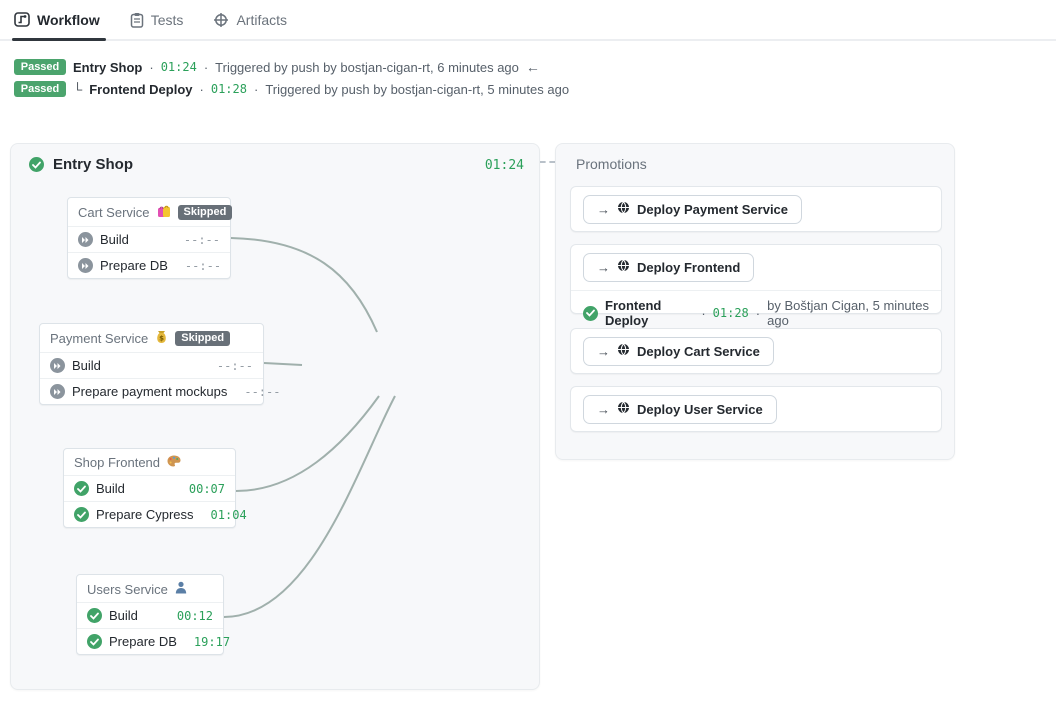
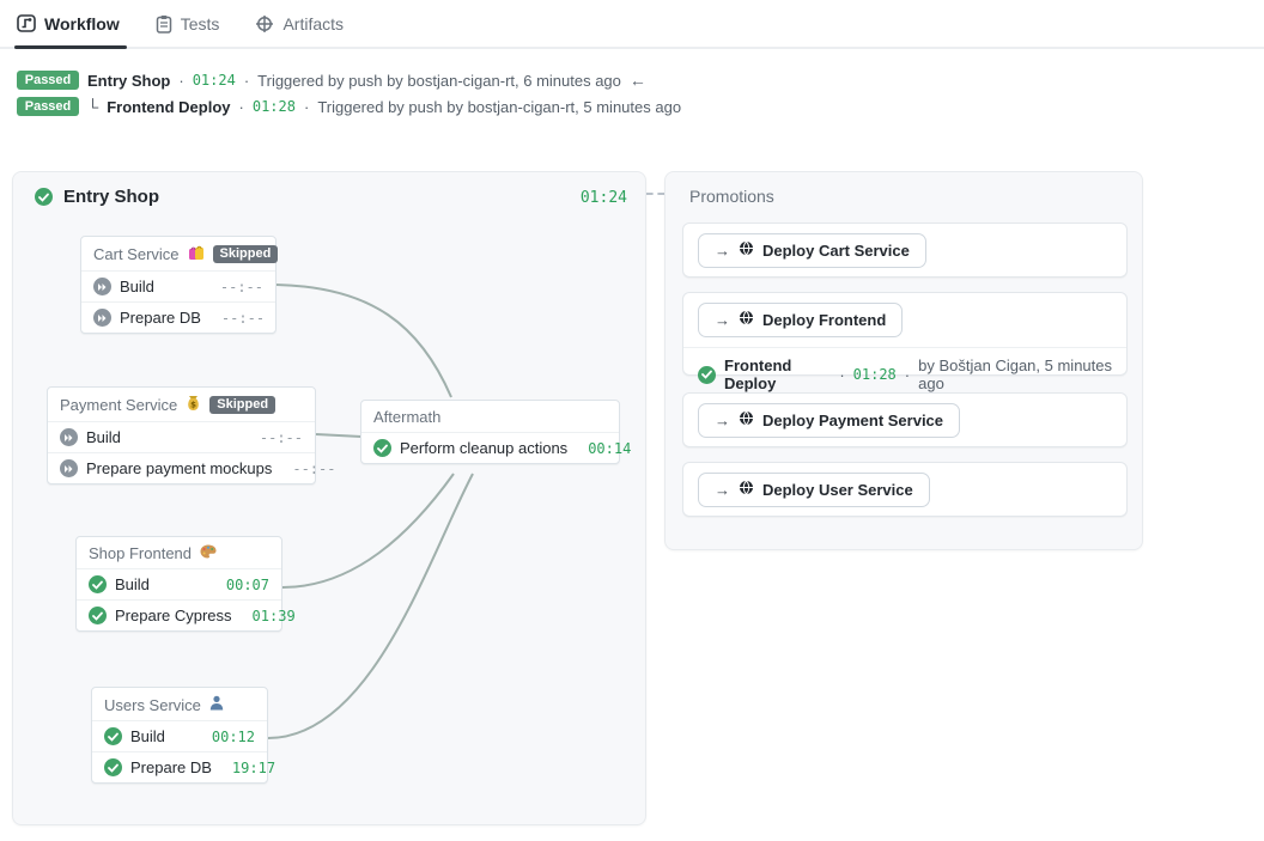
  Workflow
  Tests
  Artifacts
  Passed
  Entry Shop
  ·
  01:24
  ·
  Triggered by push by bostjan-cigan-rt, 6 minutes ago
  ←
  Passed
  └
  Frontend Deploy
  ·
  01:28
  ·
  Triggered by push by bostjan-cigan-rt, 5 minutes ago
  Entry Shop
  01:24
  Cart Service
  Skipped
  Build
  --:--
  Prepare DB
  --:--
  Payment Service
  $
  Skipped
  Build
  --:--
  Prepare payment mockups
  --:--
+ Aftermath
+ Perform cleanup actions
+ 00:14
  Shop Frontend
  Build
  00:07
  Prepare Cypress
- 01:04
+ 01:39
  Users Service
  Build
  00:12
  Prepare DB
  19:17
  Promotions
  →
- Deploy Payment Service
+ Deploy Cart Service
  →
  Deploy Frontend
  Frontend Deploy
  ·
  01:28
  ·
  by Boštjan Cigan, 5 minutes ago
  →
- Deploy Cart Service
+ Deploy Payment Service
  →
  Deploy User Service
